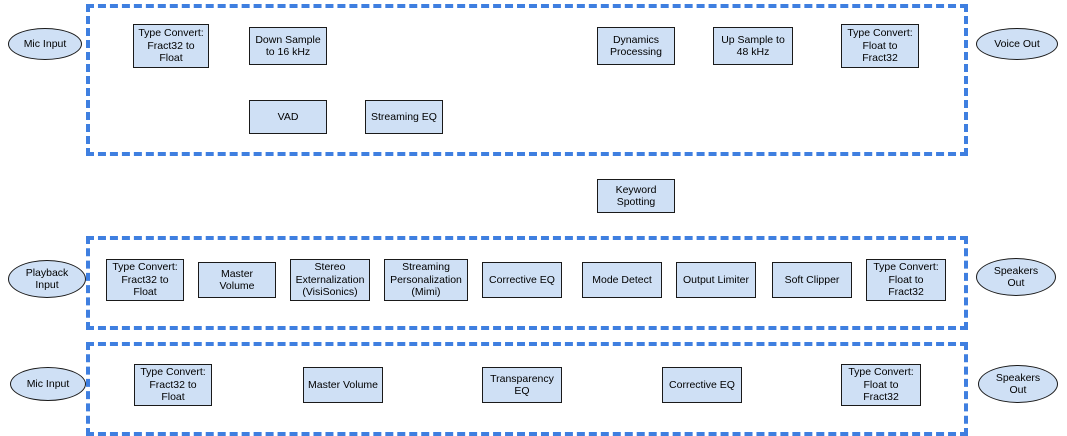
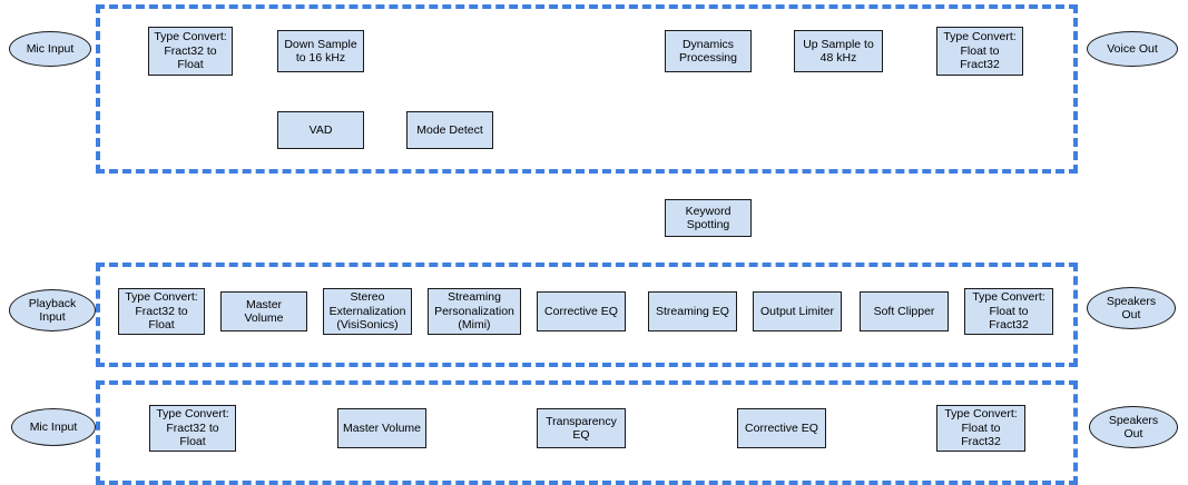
  Mic Input
  Voice Out
  Playback
  Input
  Speakers
  Out
  Mic Input
  Speakers
  Out
  Type Convert:
  Fract32 to
  Float
  Down Sample
  to 16 kHz
  Dynamics
  Processing
  Up Sample to
  48 kHz
  Type Convert:
  Float to
  Fract32
  VAD
- Streaming EQ
+ Mode Detect
  Keyword
  Spotting
  Type Convert:
  Fract32 to
  Float
  Master Volume
  Stereo
  Externalization
  (VisiSonics)
  Streaming
  Personalization
  (Mimi)
  Corrective EQ
- Mode Detect
+ Streaming EQ
  Output Limiter
  Soft Clipper
  Type Convert:
  Float to
  Fract32
  Type Convert:
  Fract32 to
  Float
  Master Volume
  Transparency
  EQ
  Corrective EQ
  Type Convert:
  Float to
  Fract32
